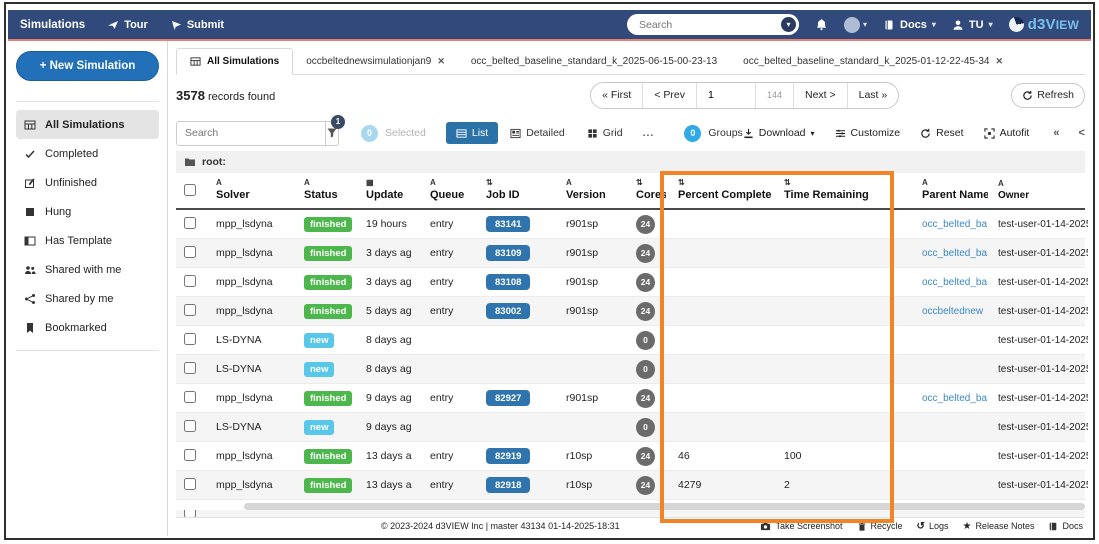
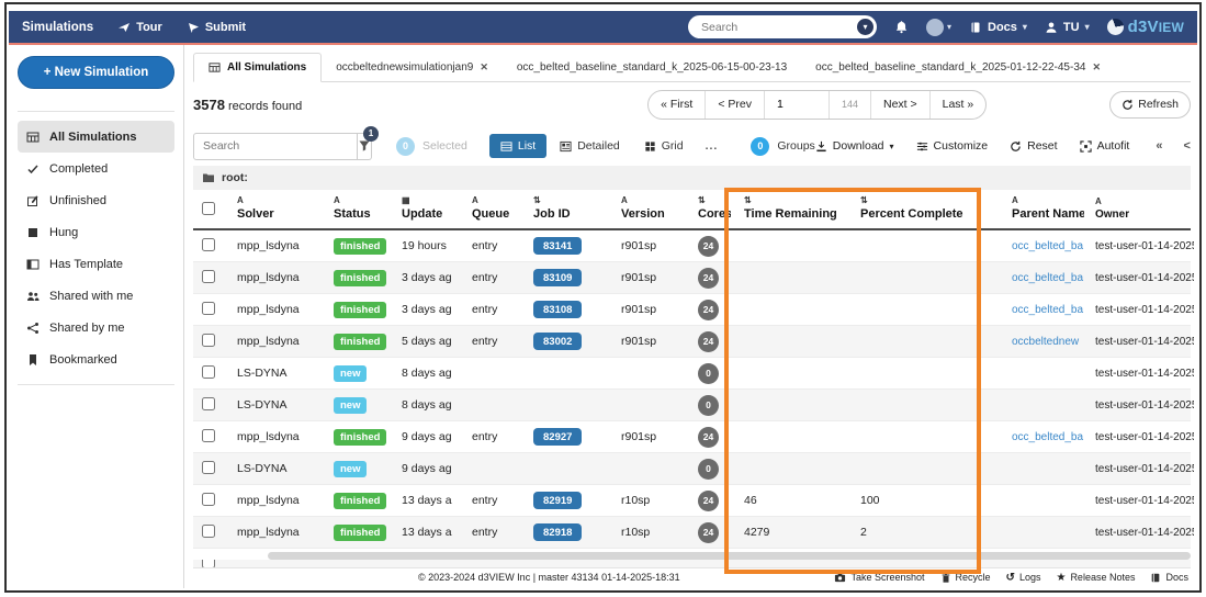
  Simulations
  Tour
  Submit
  Search
  ▾
  ▾
  Docs
  ▾
  TU
  ▾
  d3VIEW
  + New Simulation
  All Simulations
  Completed
  Unfinished
  Hung
  Has Template
  Shared with me
  Shared by me
  Bookmarked
  All Simulations
  occbeltednewsimulationjan9
  ✕
  occ_belted_baseline_standard_k_2025-06-15-00-23-13
  occ_belted_baseline_standard_k_2025-01-12-22-45-34
  ✕
  3578 records found
  « First
  < Prev
  1
  144
  Next >
  Last »
  Refresh
  Search
  1
  0
  Selected
  List
  Detailed
  Grid
  ...
  0
  Groups
  Download
  ▾
  Customize
  Reset
  Autofit
  «
  <
  root:
  A
  Solver
  A
  Status
  ▦
  Update
  A
  Queue
  ⇅
  Job ID
  A
  Version
  ⇅
  Cores
  ⇅
- Percent Complete
+ Time Remaining
  ⇅
- Time Remaining
+ Percent Complete
  A
  Parent Name
  A
  Owner
  mpp_lsdyna
  finished
  19 hours
  entry
  83141
  r901sp
  24
  occ_belted_ba
  test-user-01-14-202
  mpp_lsdyna
  finished
  3 days ag
  entry
  83109
  r901sp
  24
  occ_belted_ba
  test-user-01-14-202
  mpp_lsdyna
  finished
  3 days ag
  entry
  83108
  r901sp
  24
  occ_belted_ba
  test-user-01-14-202
  mpp_lsdyna
  finished
  5 days ag
  entry
  83002
  r901sp
  24
  occbeltednew
  test-user-01-14-202
  LS-DYNA
  new
  8 days ag
  0
  test-user-01-14-202
  LS-DYNA
  new
  8 days ag
  0
  test-user-01-14-202
  mpp_lsdyna
  finished
  9 days ag
  entry
  82927
  r901sp
  24
  occ_belted_ba
  test-user-01-14-202
  LS-DYNA
  new
  9 days ag
  0
  test-user-01-14-202
  mpp_lsdyna
  finished
  13 days a
  entry
  82919
  r10sp
  24
  46
  100
  test-user-01-14-202
  mpp_lsdyna
  finished
  13 days a
  entry
  82918
  r10sp
  24
  4279
  2
  test-user-01-14-202
  © 2023-2024 d3VIEW Inc | master 43134 01-14-2025-18:31
  Take Screenshot
  Recycle
  ↺
  Logs
  ★
  Release Notes
  Docs
